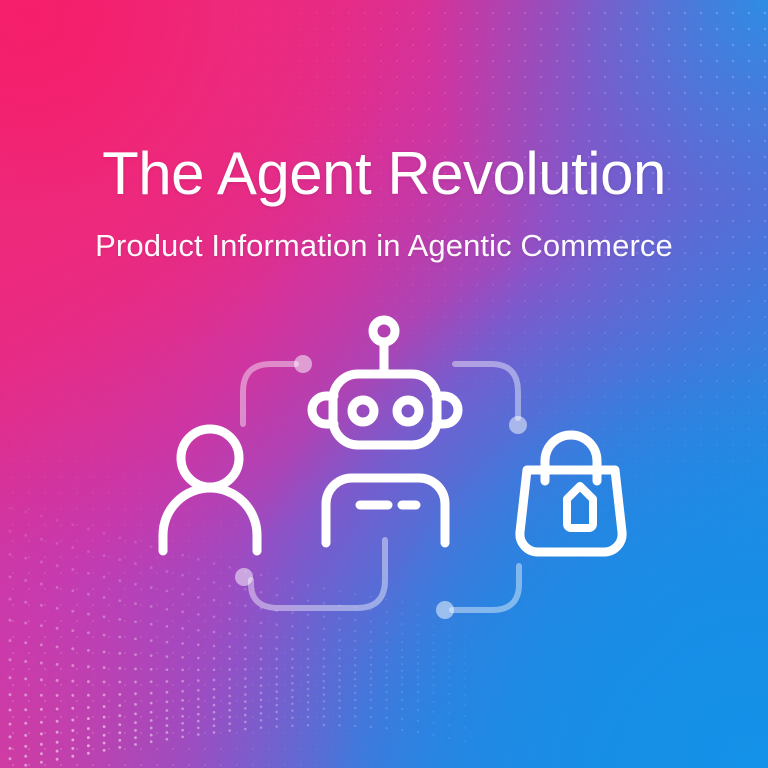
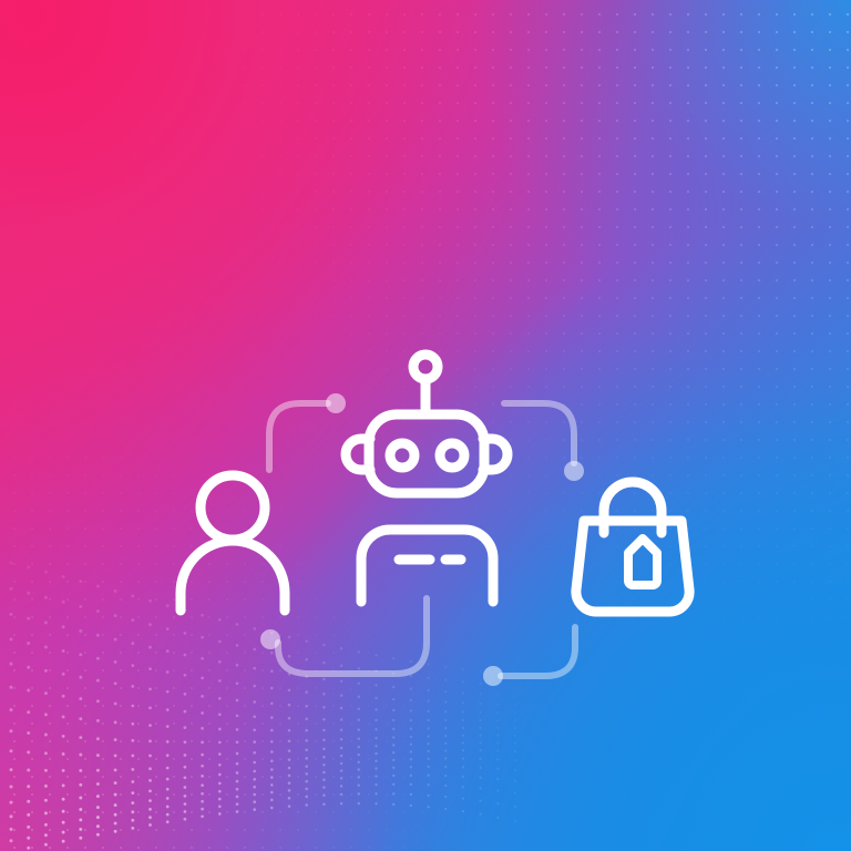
- The Agent Revolution
- Product Information in Agentic Commerce
